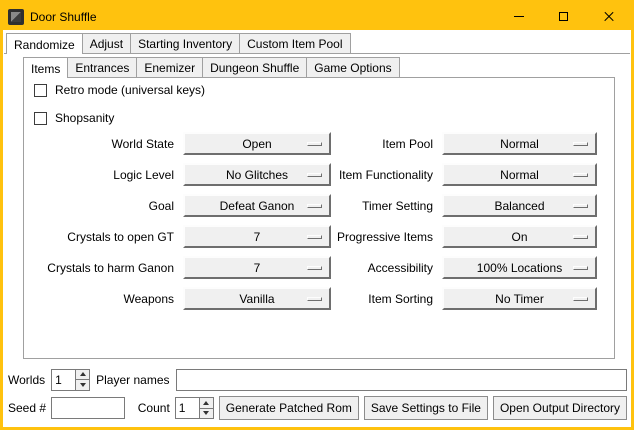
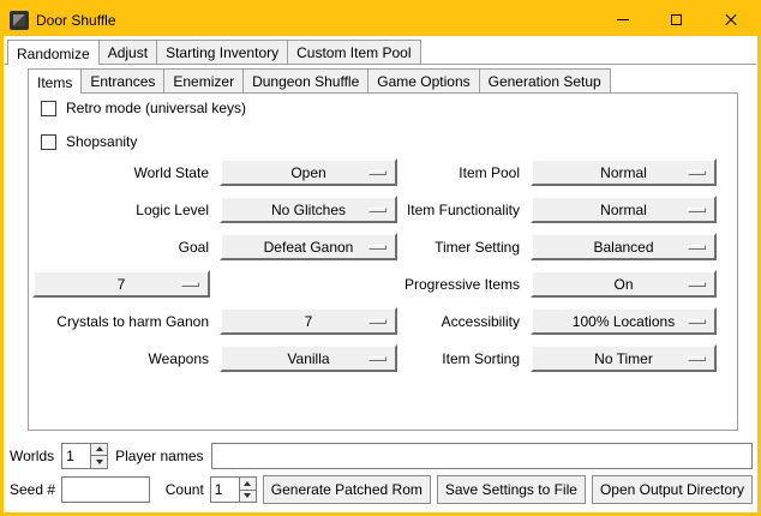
  Door Shuffle
  Randomize
  Adjust
  Starting Inventory
  Custom Item Pool
  Items
  Entrances
  Enemizer
  Dungeon Shuffle
  Game Options
+ Generation Setup
  Retro mode (universal keys)
  Shopsanity
  World State
  Open
  Logic Level
  No Glitches
  Goal
  Defeat Ganon
- Crystals to open GT
  7
  Crystals to harm Ganon
  7
  Weapons
  Vanilla
  Item Pool
  Normal
  Item Functionality
  Normal
  Timer Setting
  Balanced
  Progressive Items
  On
  Accessibility
  100% Locations
  Item Sorting
  No Timer
  Worlds
  1
  Player names
  Seed #
  Count
  1
  Generate Patched Rom
  Save Settings to File
  Open Output Directory
